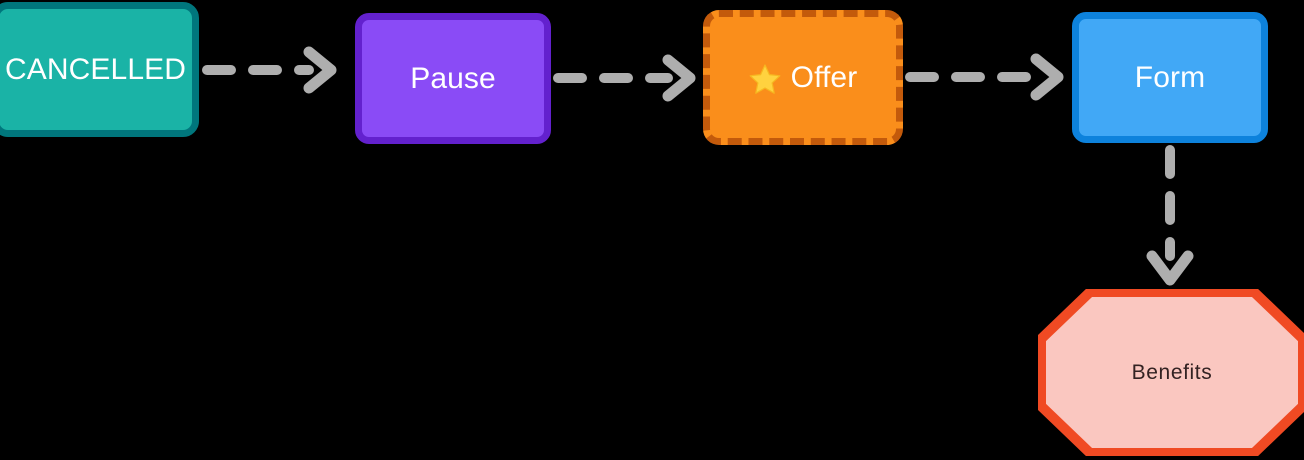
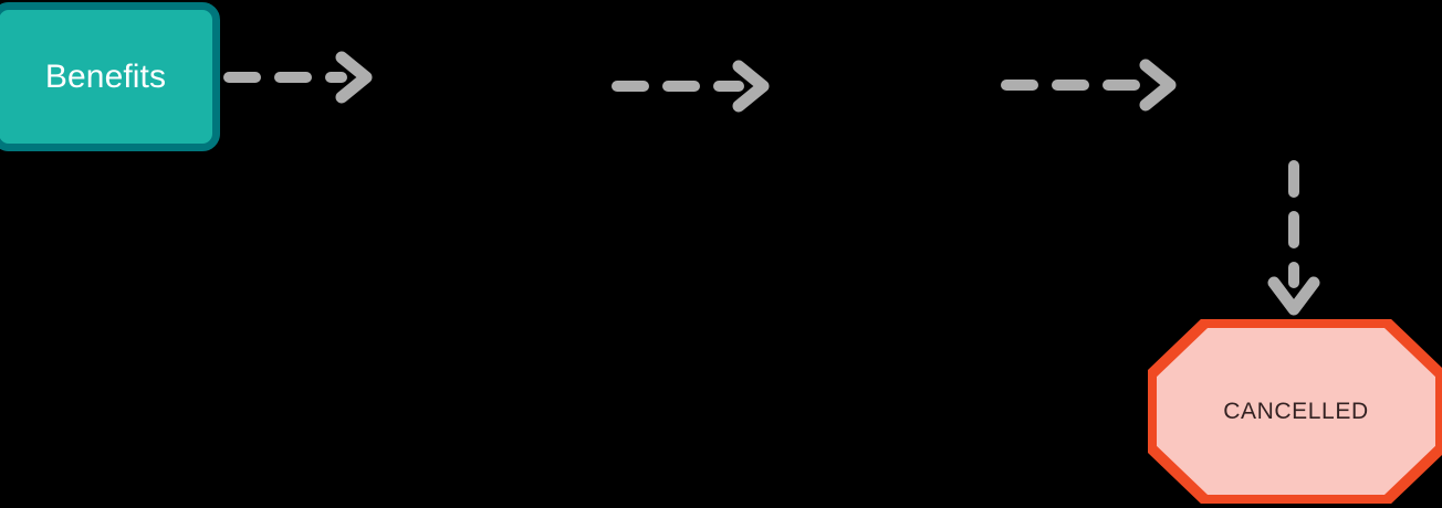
- CANCELLED
+ Benefits
- Pause
- Offer
- Form
- Benefits
+ CANCELLED
